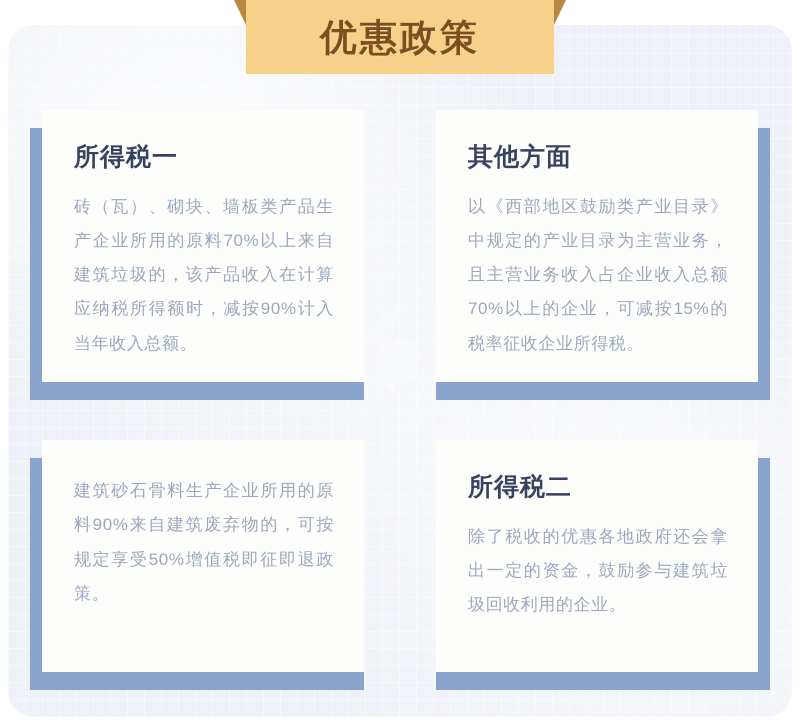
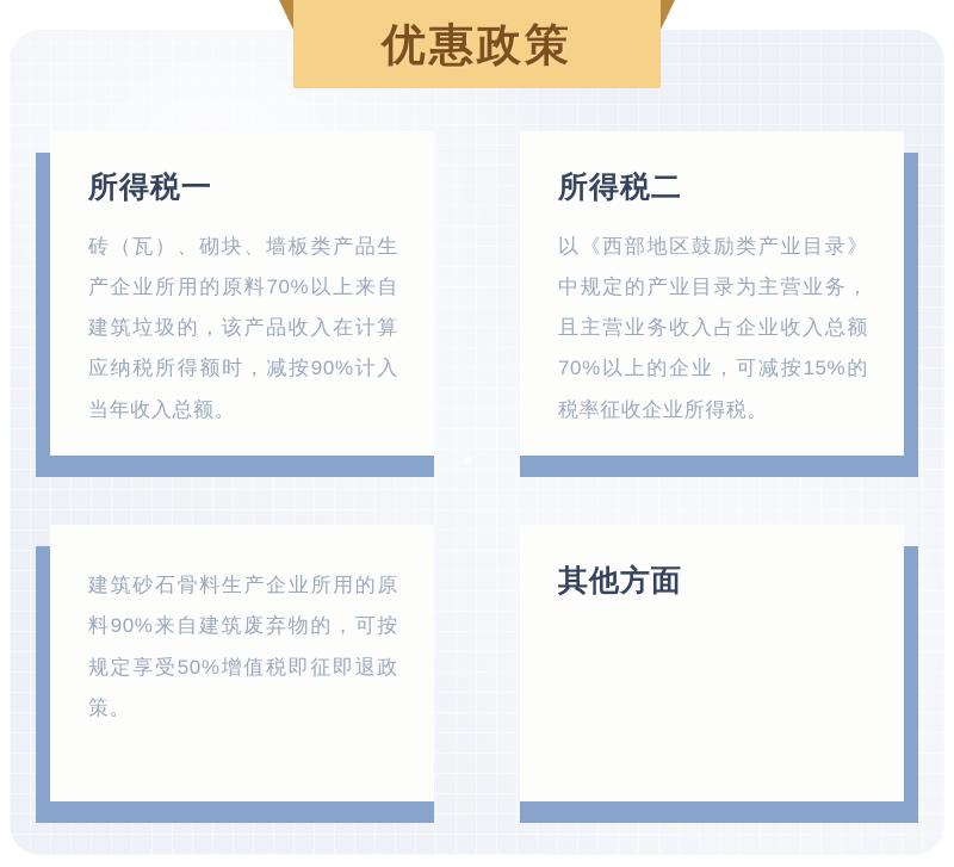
  所得税一
  砖（瓦）、砌块、墙板类产品生产企业所用的原料70%以上来自建筑垃圾的，该产品收入在计算应纳税所得额时，减按90%计入当年收入总额。
- 其他方面
+ 所得税二
  以《西部地区鼓励类产业目录》中规定的产业目录为主营业务，且主营业务收入占企业收入总额70%以上的企业，可减按15%的税率征收企业所得税。
  建筑砂石骨料生产企业所用的原料90%来自建筑废弃物的，可按规定享受50%增值税即征即退政策。
- 所得税二
+ 其他方面
- 除了税收的优惠各地政府还会拿出一定的资金，鼓励参与建筑垃圾回收利用的企业。
  优惠政策
